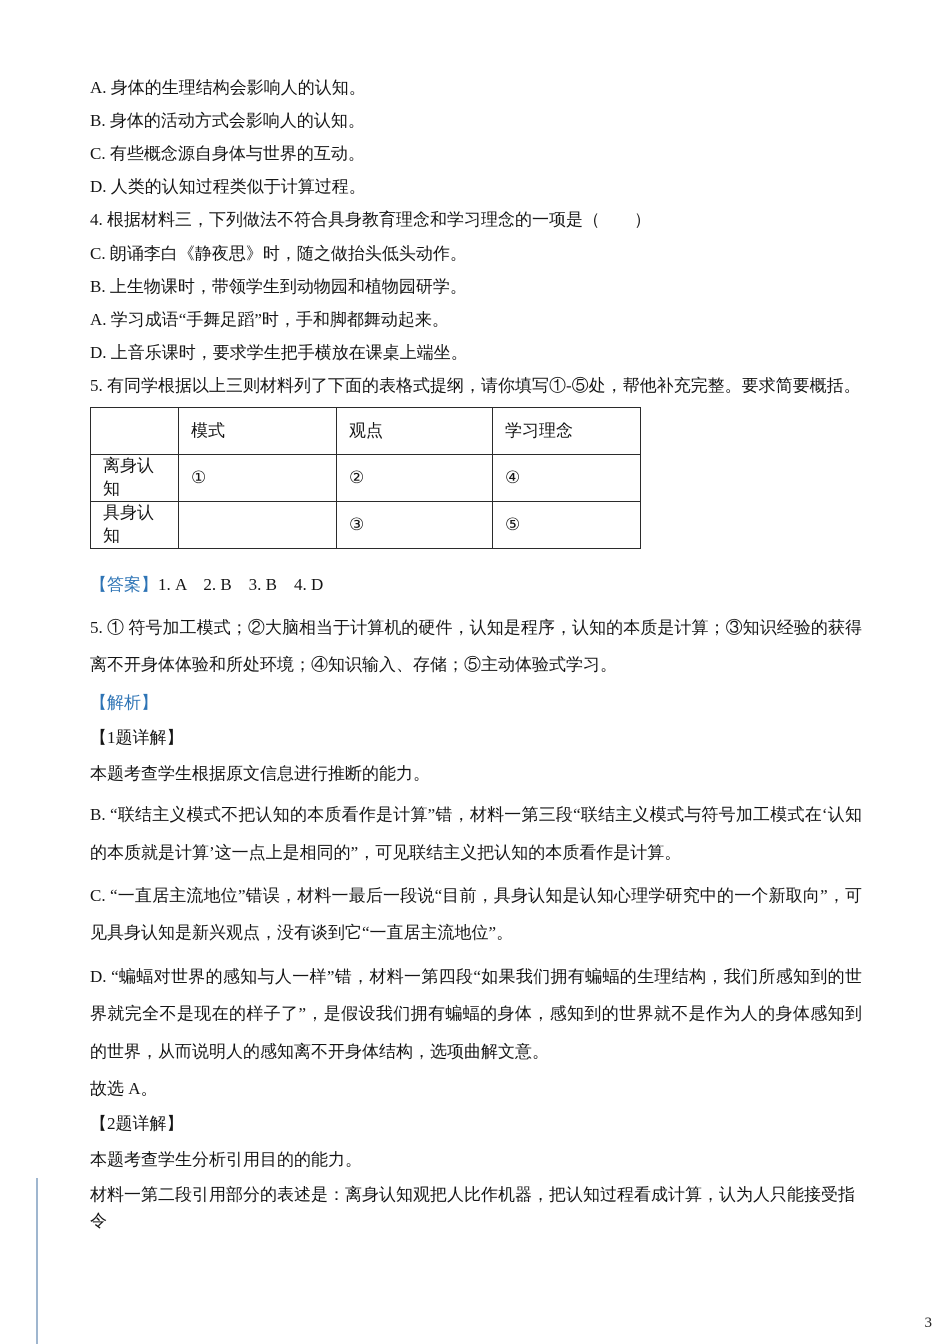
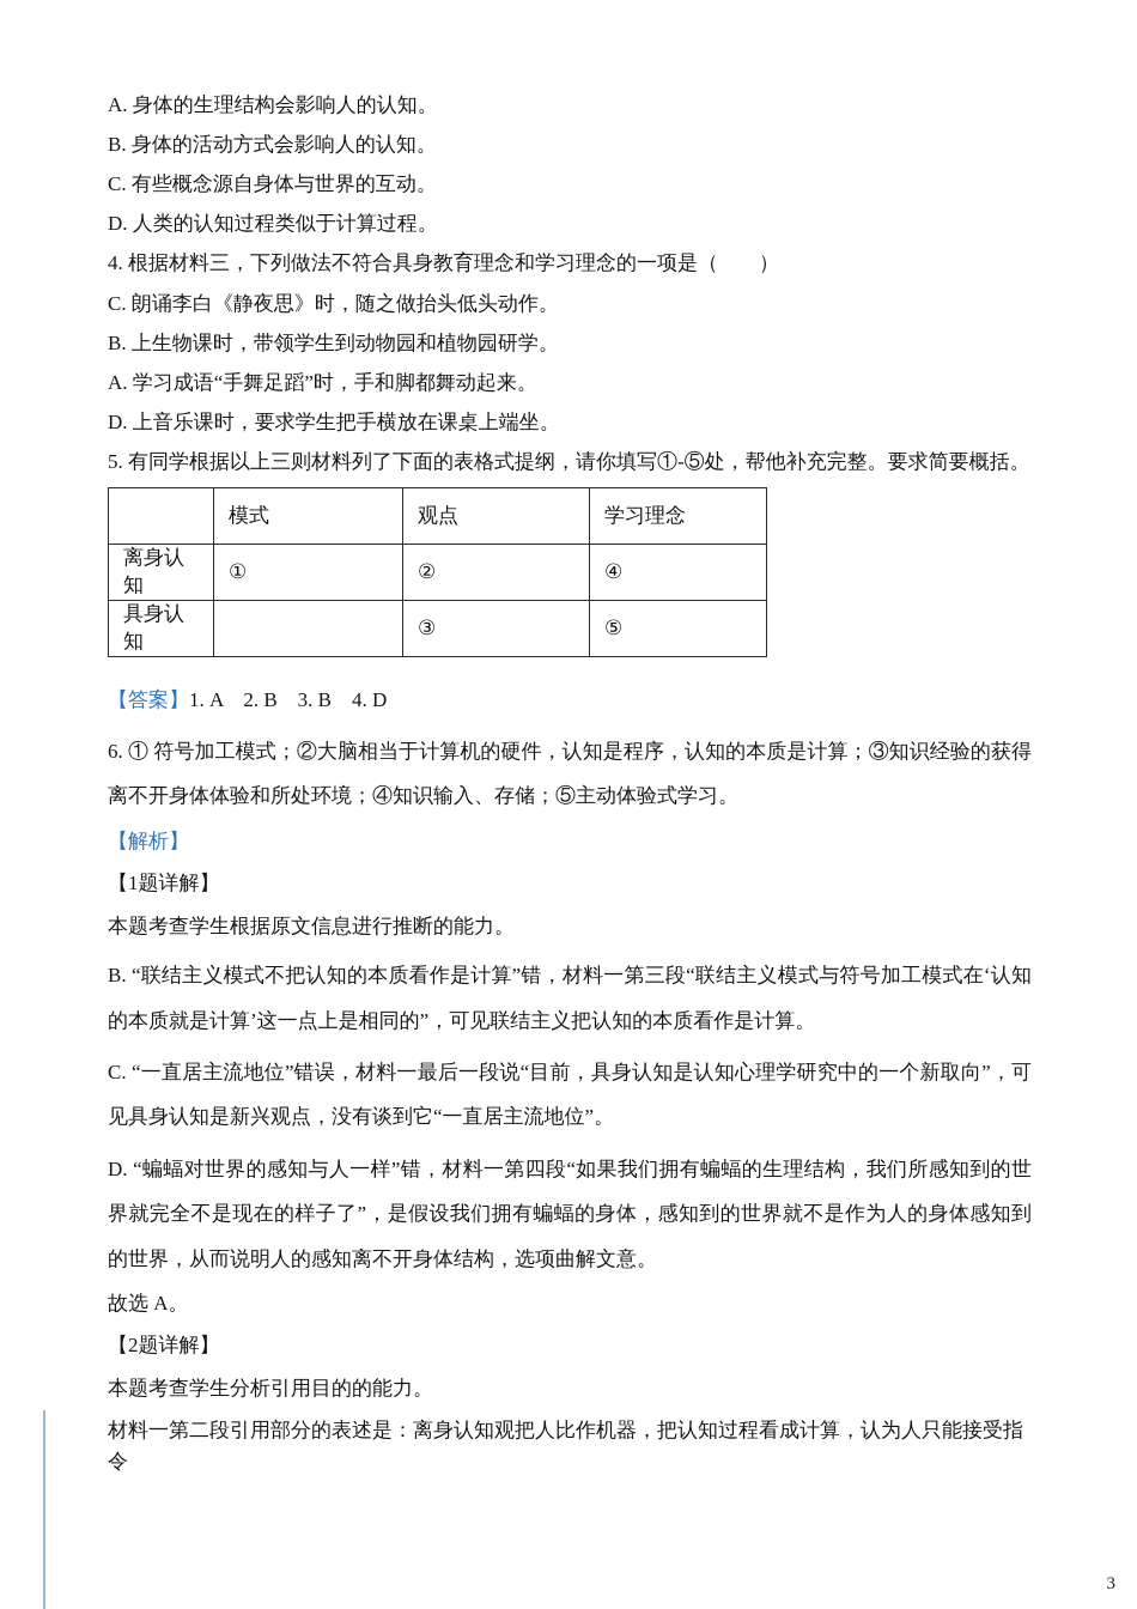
  A. 身体的生理结构会影响人的认知。
  B. 身体的活动方式会影响人的认知。
  C. 有些概念源自身体与世界的互动。
  D. 人类的认知过程类似于计算过程。
  4. 根据材料三，下列做法不符合具身教育理念和学习理念的一项是（ ）
  C. 朗诵李白《静夜思》时，随之做抬头低头动作。
  B. 上生物课时，带领学生到动物园和植物园研学。
  A. 学习成语“手舞足蹈”时，手和脚都舞动起来。
  D. 上音乐课时，要求学生把手横放在课桌上端坐。
  5. 有同学根据以上三则材料列了下面的表格式提纲，请你填写①-⑤处，帮他补充完整。要求简要概括。
  	模式	观点	学习理念
  离身认知	①	②	④
  具身认知		③	⑤
  【答案】1. A 2. B 3. B 4. D
- 5. ① 符号加工模式；②大脑相当于计算机的硬件，认知是程序，认知的本质是计算；③知识经验的获得离不开身体体验和所处环境；④知识输入、存储；⑤主动体验式学习。
+ 6. ① 符号加工模式；②大脑相当于计算机的硬件，认知是程序，认知的本质是计算；③知识经验的获得离不开身体体验和所处环境；④知识输入、存储；⑤主动体验式学习。
  【解析】
  【1题详解】
  本题考查学生根据原文信息进行推断的能力。
  B. “联结主义模式不把认知的本质看作是计算”错，材料一第三段“联结主义模式与符号加工模式在‘认知的本质就是计算’这一点上是相同的”，可见联结主义把认知的本质看作是计算。
  C. “一直居主流地位”错误，材料一最后一段说“目前，具身认知是认知心理学研究中的一个新取向”，可见具身认知是新兴观点，没有谈到它“一直居主流地位”。
  D. “蝙蝠对世界的感知与人一样”错，材料一第四段“如果我们拥有蝙蝠的生理结构，我们所感知到的世界就完全不是现在的样子了”，是假设我们拥有蝙蝠的身体，感知到的世界就不是作为人的身体感知到的世界，从而说明人的感知离不开身体结构，选项曲解文意。
  故选 A。
  【2题详解】
  本题考查学生分析引用目的的能力。
  材料一第二段引用部分的表述是：离身认知观把人比作机器，把认知过程看成计算，认为人只能接受指令
  3
